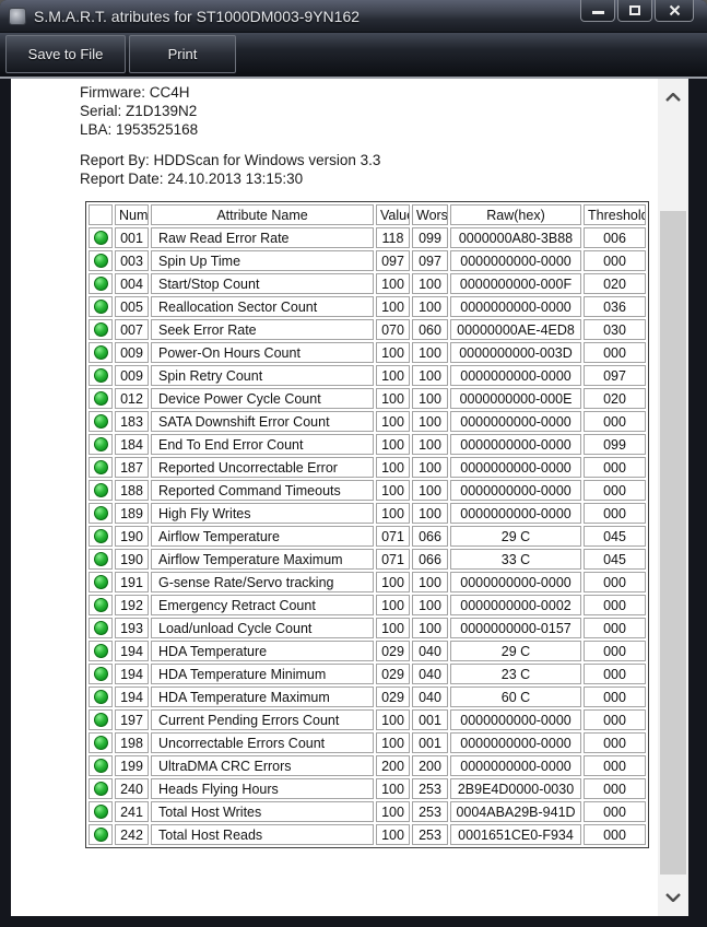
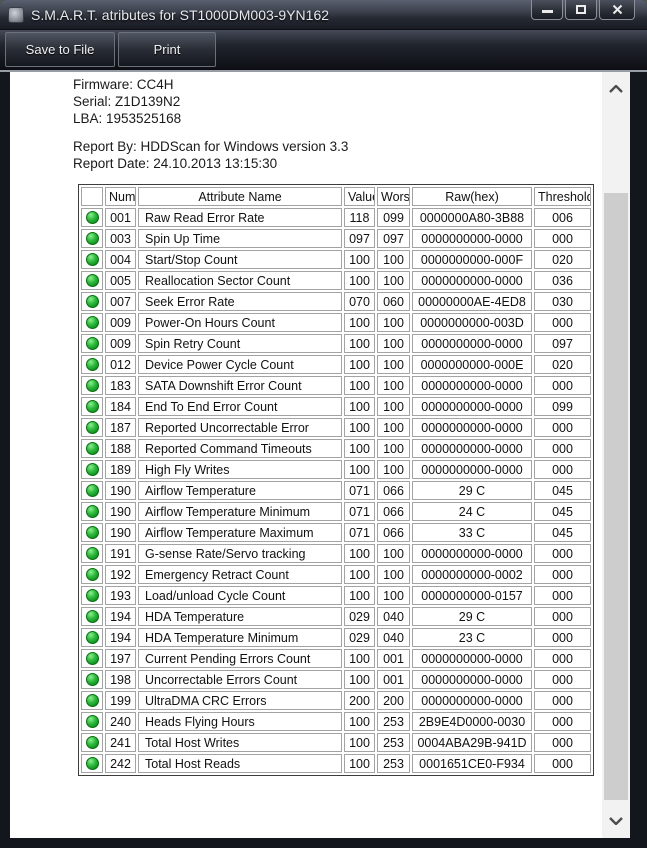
  S.M.A.R.T. atributes for ST1000DM003-9YN162
  Save to File
  Print
  Firmware: CC4H
  Serial: Z1D139N2
  LBA: 1953525168
  Report By: HDDScan for Windows version 3.3
  Report Date: 24.10.2013 13:15:30
  	Num	Attribute Name	Valu	Wors	Raw(hex)	Threshold
  	001	Raw Read Error Rate	118	099	0000000A80-3B88	006
  	003	Spin Up Time	097	097	0000000000-0000	000
  	004	Start/Stop Count	100	100	0000000000-000F	020
  	005	Reallocation Sector Count	100	100	0000000000-0000	036
  	007	Seek Error Rate	070	060	00000000AE-4ED8	030
  	009	Power-On Hours Count	100	100	0000000000-003D	000
  	009	Spin Retry Count	100	100	0000000000-0000	097
  	012	Device Power Cycle Count	100	100	0000000000-000E	020
  	183	SATA Downshift Error Count	100	100	0000000000-0000	000
  	184	End To End Error Count	100	100	0000000000-0000	099
  	187	Reported Uncorrectable Error	100	100	0000000000-0000	000
  	188	Reported Command Timeouts	100	100	0000000000-0000	000
  	189	High Fly Writes	100	100	0000000000-0000	000
  	190	Airflow Temperature	071	066	29 C	045
+ 	190	Airflow Temperature Minimum	071	066	24 C	045
  	190	Airflow Temperature Maximum	071	066	33 C	045
  	191	G-sense Rate/Servo tracking	100	100	0000000000-0000	000
  	192	Emergency Retract Count	100	100	0000000000-0002	000
  	193	Load/unload Cycle Count	100	100	0000000000-0157	000
  	194	HDA Temperature	029	040	29 C	000
  	194	HDA Temperature Minimum	029	040	23 C	000
- 	194	HDA Temperature Maximum	029	040	60 C	000
  	197	Current Pending Errors Count	100	001	0000000000-0000	000
  	198	Uncorrectable Errors Count	100	001	0000000000-0000	000
  	199	UltraDMA CRC Errors	200	200	0000000000-0000	000
  	240	Heads Flying Hours	100	253	2B9E4D0000-0030	000
  	241	Total Host Writes	100	253	0004ABA29B-941D	000
  	242	Total Host Reads	100	253	0001651CE0-F934	000
